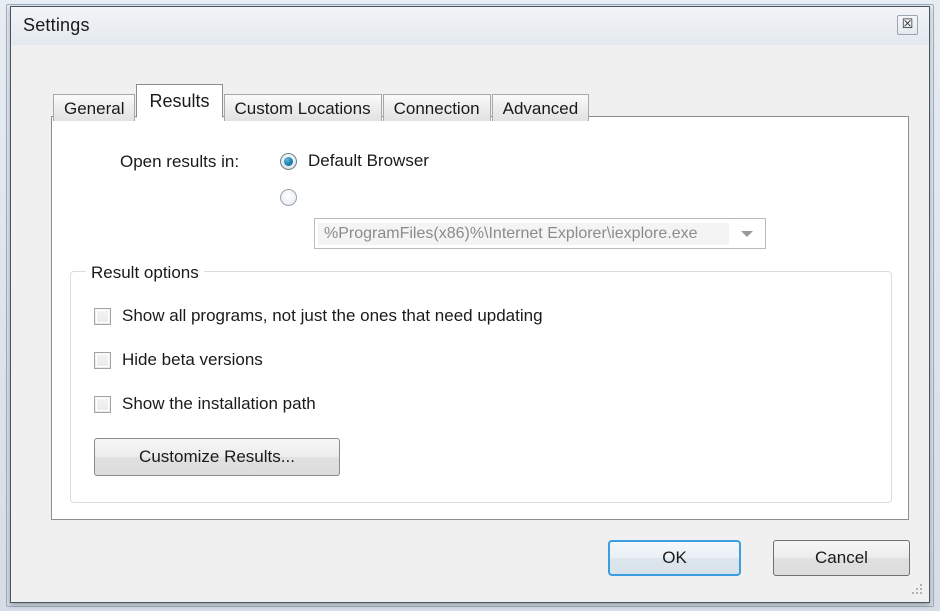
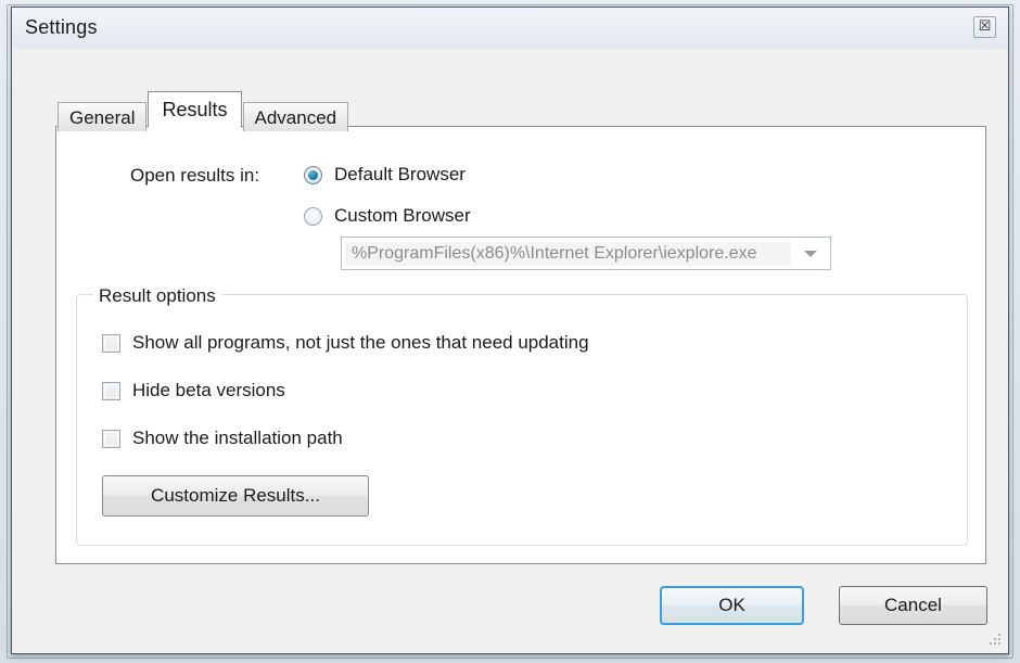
  Settings
  ☒
  General
  Results
- Custom Locations
- Connection
  Advanced
  Open results in:
  Default Browser
+ Custom Browser
  %ProgramFiles(x86)%\Internet Explorer\iexplore.exe
  Result options
  Show all programs, not just the ones that need updating
  Hide beta versions
  Show the installation path
  Customize Results...
  OK
  Cancel
